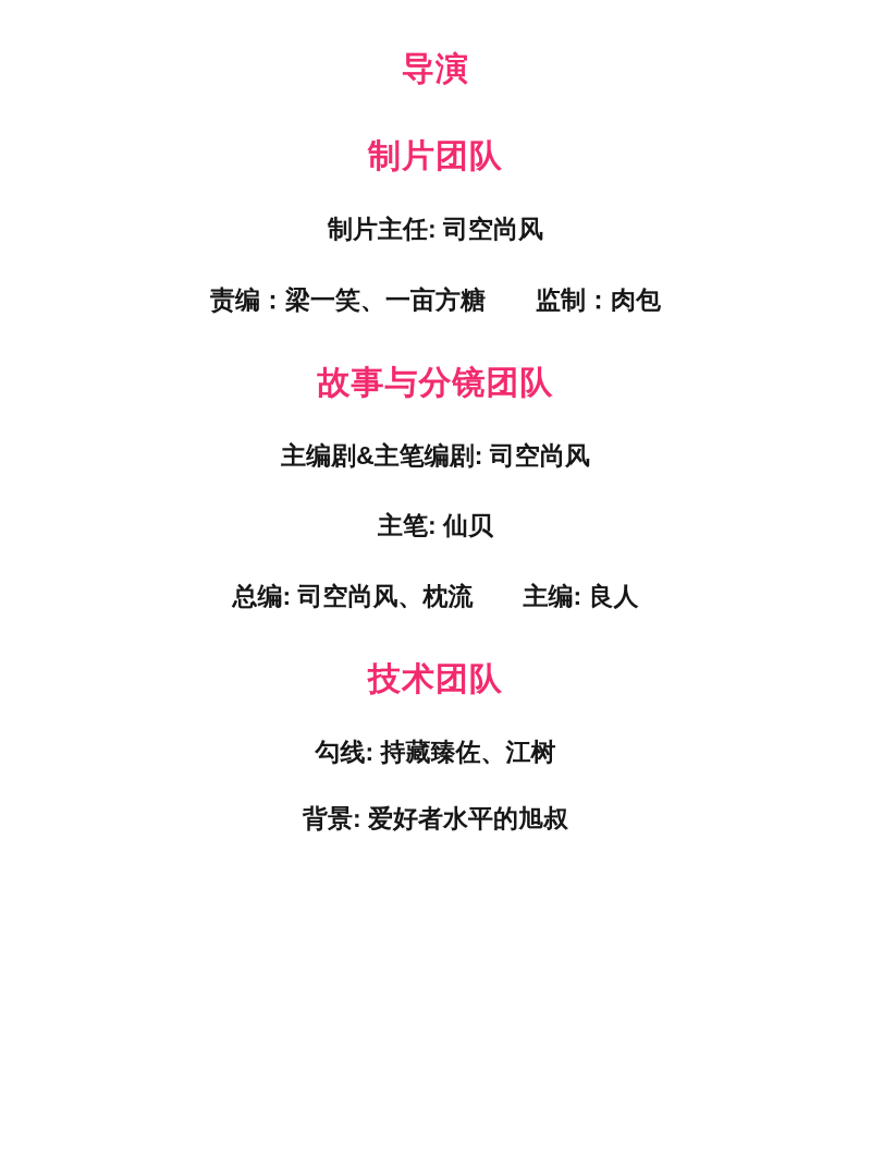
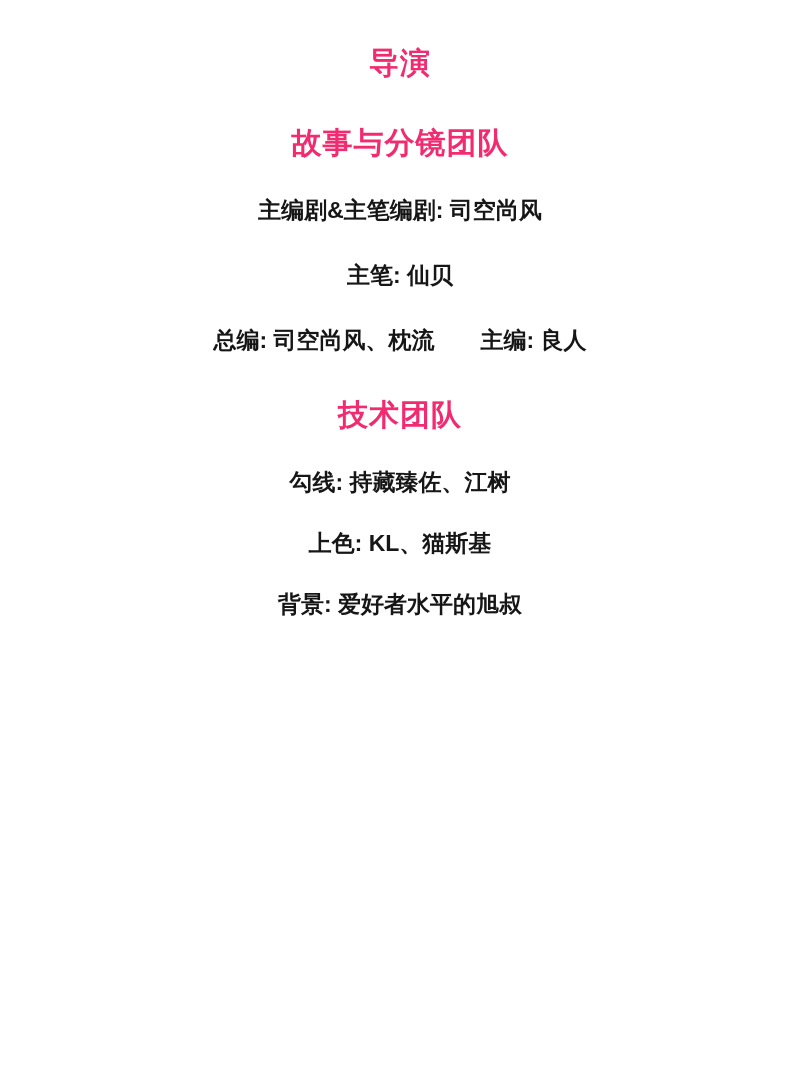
  导演
- 制片团队
- 制片主任: 司空尚风
- 责编：梁一笑、一亩方糖 监制：肉包
  故事与分镜团队
  主编剧&主笔编剧: 司空尚风
  主笔: 仙贝
  总编: 司空尚风、枕流 主编: 良人
  技术团队
  勾线: 持藏臻佐、江树
+ 上色: KL、猫斯基
  背景: 爱好者水平的旭叔
